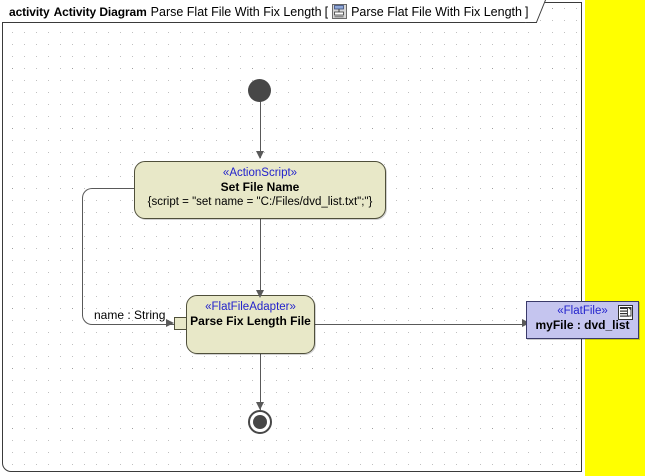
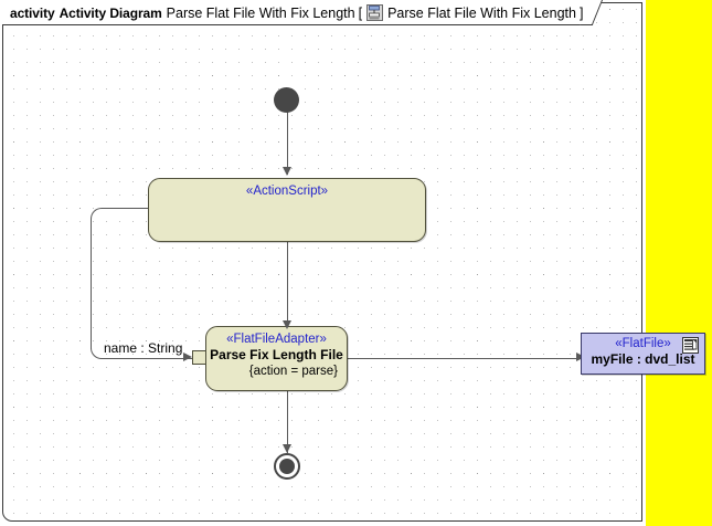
  name : String
  «ActionScript»
- Set File Name
- {script = "set name = "C:/Files/dvd_list.txt";"}
  «FlatFileAdapter»
  Parse Fix Length File
+ {action = parse}
  «FlatFile»
  myFile : dvd_list
  activity
  Activity Diagram
  Parse Flat File With Fix Length
  [
  Parse Flat File With Fix Length
  ]
